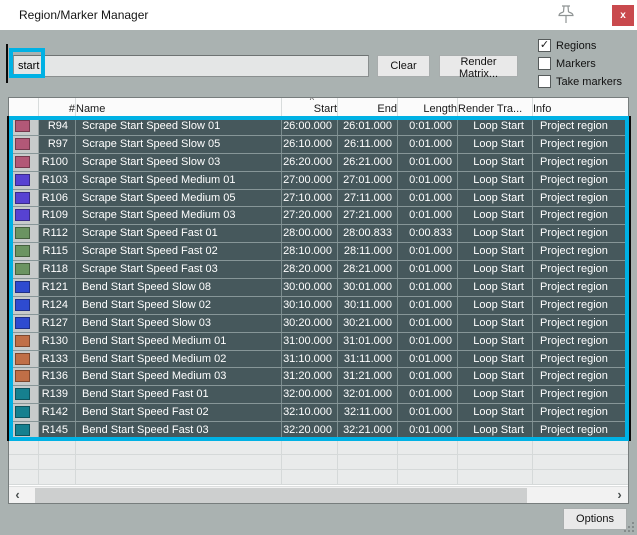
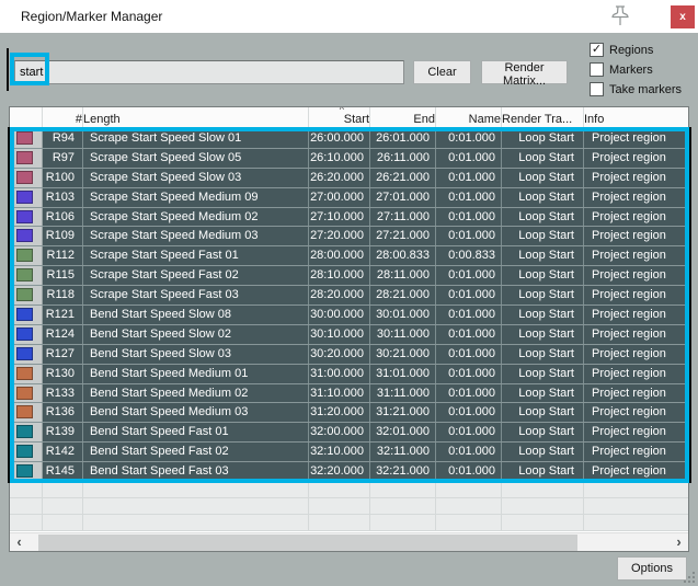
  Region/Marker Manager
  x
  start
  Clear
  Render Matrix...
  ✓
  Regions
  Markers
  Take markers
  #
- Name
+ Length
  Start
  ^
  End
- Length
+ Name
  Render Tra...
  Info
  R94
  Scrape Start Speed Slow 01
  26:00.000
  26:01.000
  0:01.000
  Loop Start
  Project region
  R97
  Scrape Start Speed Slow 05
  26:10.000
  26:11.000
  0:01.000
  Loop Start
  Project region
  R100
  Scrape Start Speed Slow 03
  26:20.000
  26:21.000
  0:01.000
  Loop Start
  Project region
  R103
- Scrape Start Speed Medium 01
+ Scrape Start Speed Medium 09
  27:00.000
  27:01.000
  0:01.000
  Loop Start
  Project region
  R106
- Scrape Start Speed Medium 05
+ Scrape Start Speed Medium 02
  27:10.000
  27:11.000
  0:01.000
  Loop Start
  Project region
  R109
  Scrape Start Speed Medium 03
  27:20.000
  27:21.000
  0:01.000
  Loop Start
  Project region
  R112
  Scrape Start Speed Fast 01
  28:00.000
  28:00.833
  0:00.833
  Loop Start
  Project region
  R115
  Scrape Start Speed Fast 02
  28:10.000
  28:11.000
  0:01.000
  Loop Start
  Project region
  R118
  Scrape Start Speed Fast 03
  28:20.000
  28:21.000
  0:01.000
  Loop Start
  Project region
  R121
  Bend Start Speed Slow 08
  30:00.000
  30:01.000
  0:01.000
  Loop Start
  Project region
  R124
  Bend Start Speed Slow 02
  30:10.000
  30:11.000
  0:01.000
  Loop Start
  Project region
  R127
  Bend Start Speed Slow 03
  30:20.000
  30:21.000
  0:01.000
  Loop Start
  Project region
  R130
  Bend Start Speed Medium 01
  31:00.000
  31:01.000
  0:01.000
  Loop Start
  Project region
  R133
  Bend Start Speed Medium 02
  31:10.000
  31:11.000
  0:01.000
  Loop Start
  Project region
  R136
  Bend Start Speed Medium 03
  31:20.000
  31:21.000
  0:01.000
  Loop Start
  Project region
  R139
  Bend Start Speed Fast 01
  32:00.000
  32:01.000
  0:01.000
  Loop Start
  Project region
  R142
  Bend Start Speed Fast 02
  32:10.000
  32:11.000
  0:01.000
  Loop Start
  Project region
  R145
  Bend Start Speed Fast 03
  32:20.000
  32:21.000
  0:01.000
  Loop Start
  Project region
  ‹
  ›
  Options
